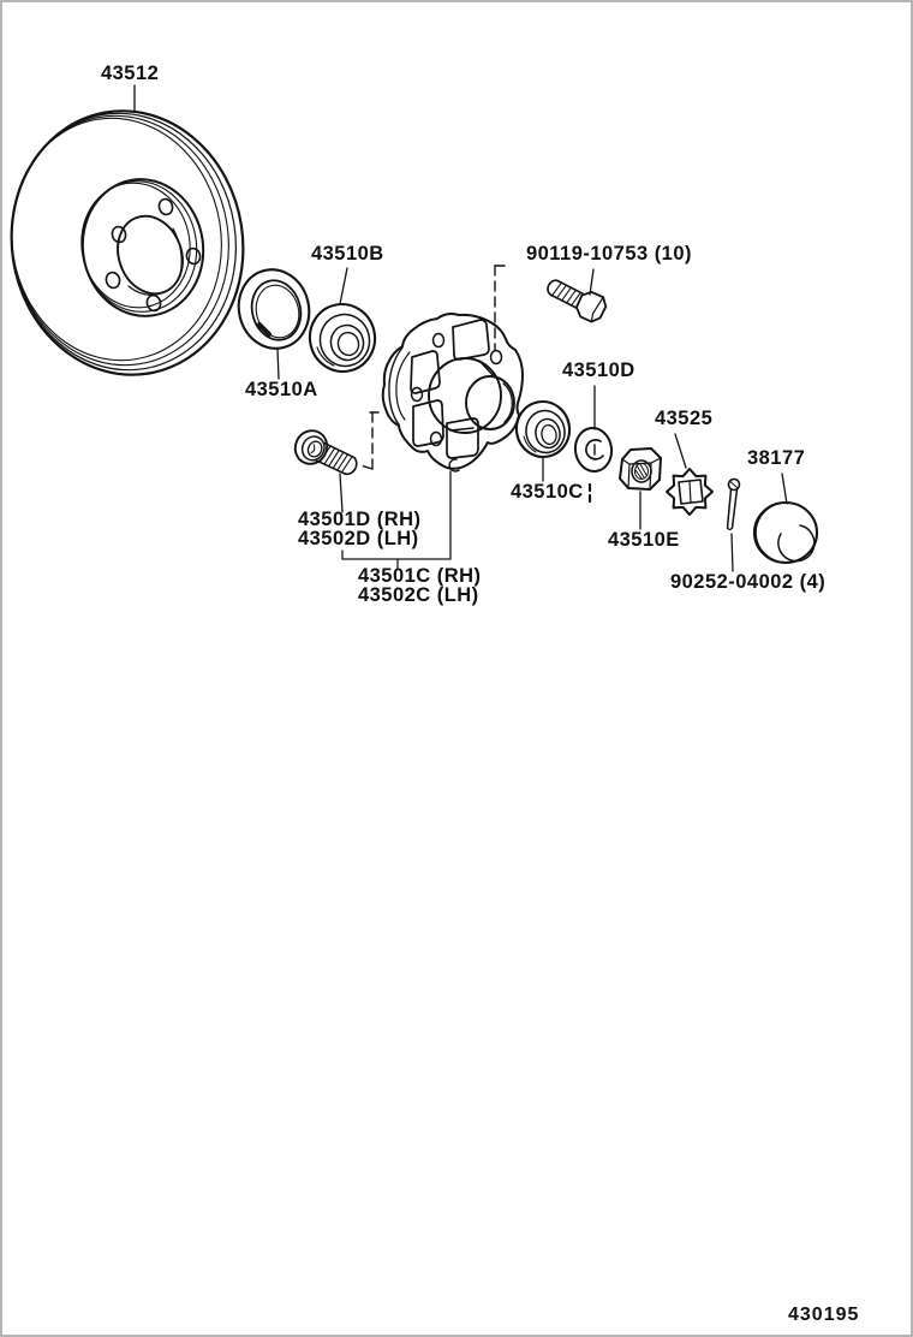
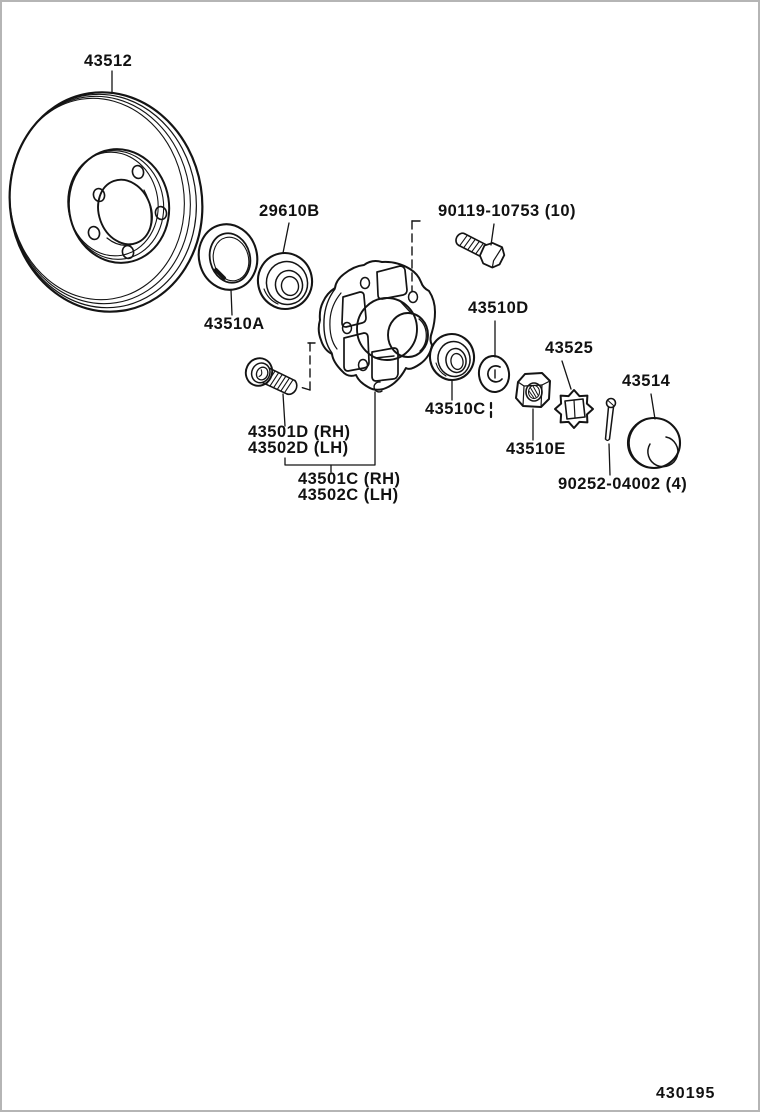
  43512
- 43510B
+ 29610B
  90119-10753 (10)
  43510A
  43510D
  43525
- 38177
+ 43514
  43501D (RH)
  43502D (LH)
  43510C
  43501C (RH)
  43502C (LH)
  43510E
  90252-04002 (4)
  430195
